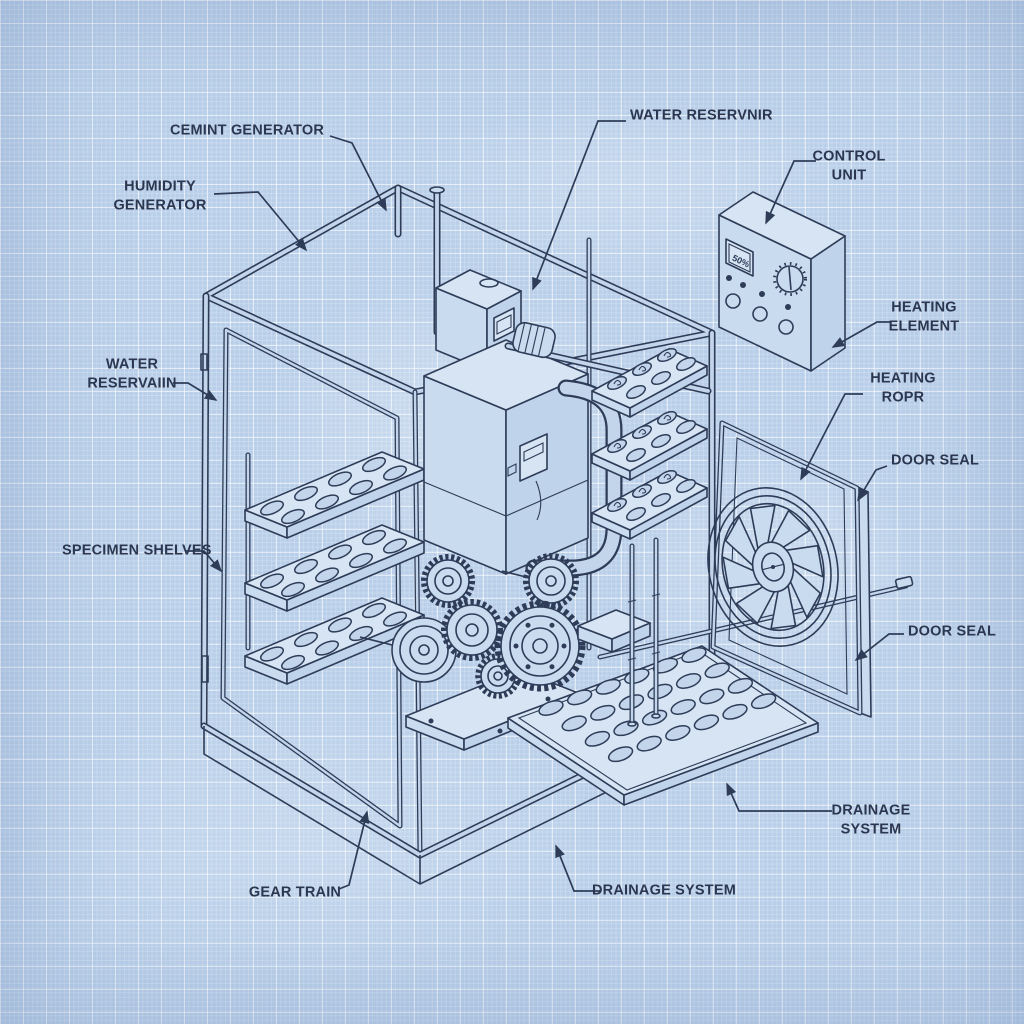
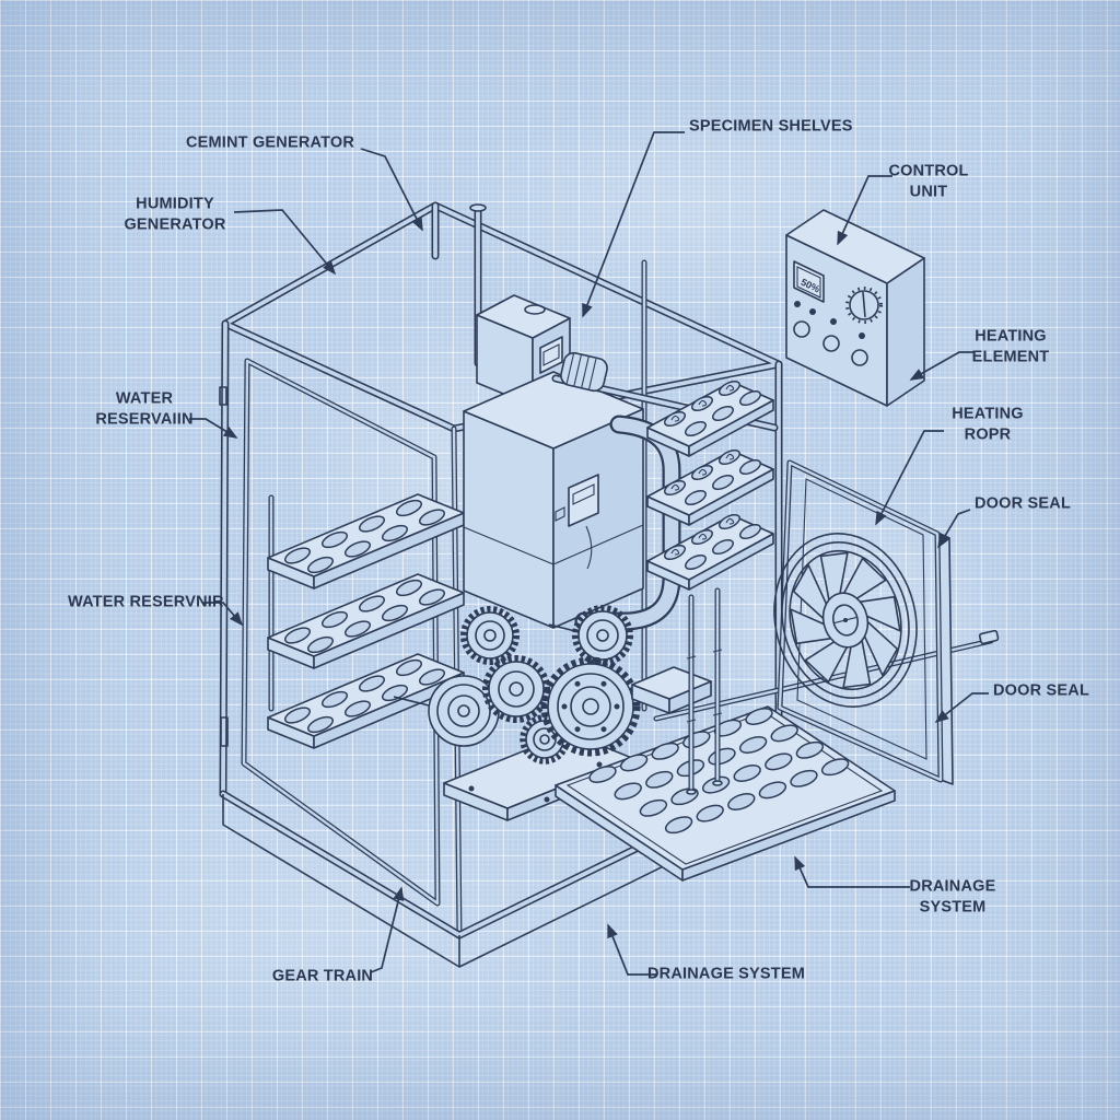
  CEMINT GENERATOR
  HUMIDITY
  GENERATOR
- WATER RESERVNIR
+ SPECIMEN SHELVES
  CONTROL
  UNIT
  HEATING
  ELEMENT
  HEATING
  ROPR
  DOOR SEAL
  DOOR SEAL
  WATER
  RESERVAIIN
- SPECIMEN SHELVES
+ WATER RESERVNIR
  DRAINAGE
  SYSTEM
  GEAR TRAIN
  DRAINAGE SYSTEM
